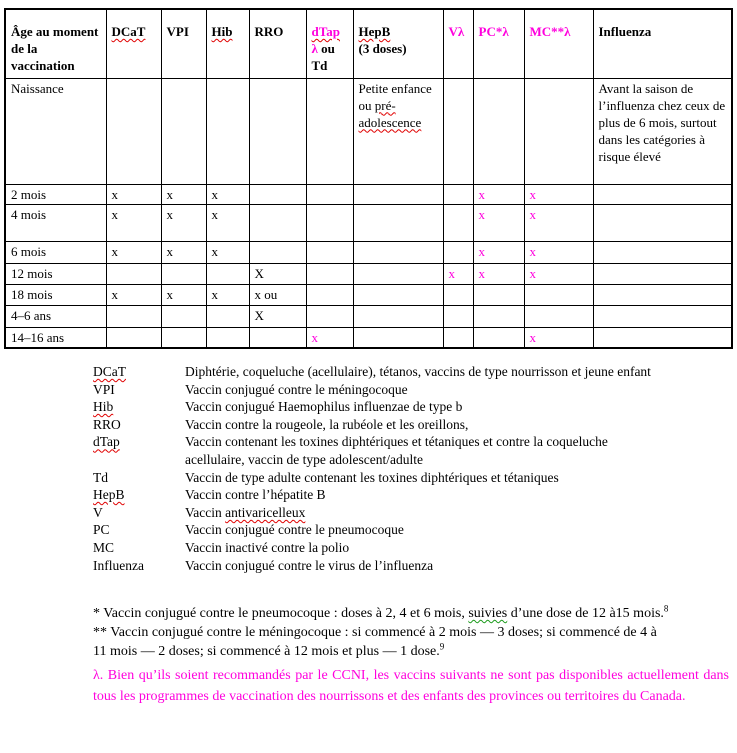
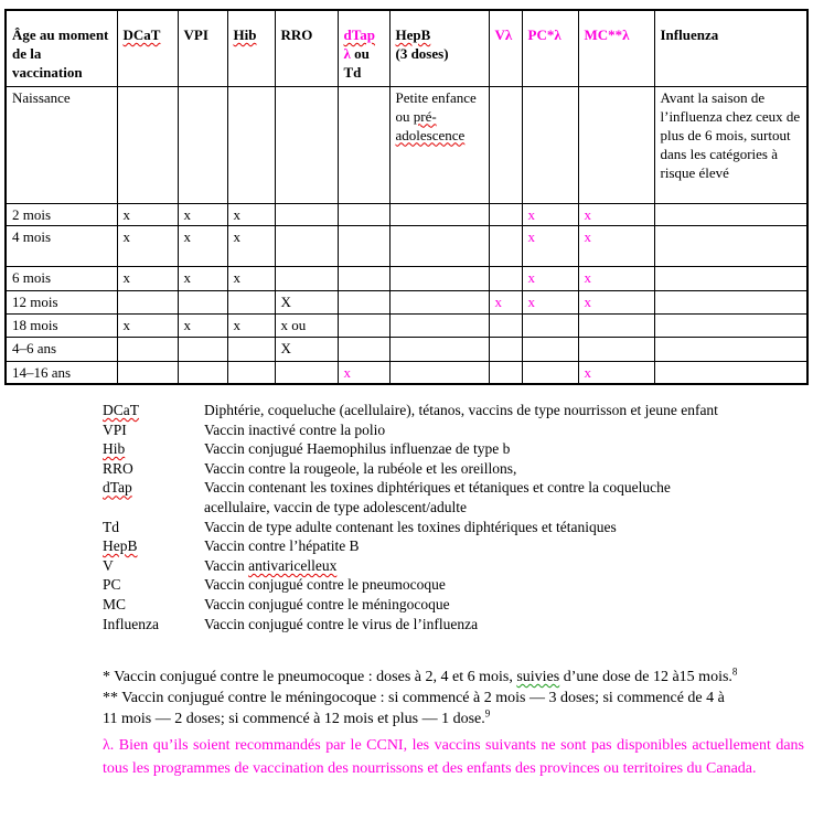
  Âge au moment de la vaccination	DCaT	VPI	Hib	RRO	dTap λ ou Td	HepB(3 doses)	Vλ	PC*λ	MC**λ	Influenza
  Naissance						Petite enfance ou pré-adolescence				Avant la saison de l’influenza chez ceux de plus de 6 mois, surtout dans les catégories à risque élevé
  2 mois	x	x	x					x	x
  4 mois	x	x	x					x	x
  6 mois	x	x	x					x	x
  12 mois				X			x	x	x
  18 mois	x	x	x	x ou
  4–6 ans				X
  14–16 ans					x				x
  DCaT
  Diphtérie, coqueluche (acellulaire), tétanos, vaccins de type nourrisson et jeune enfant
  VPI
- Vaccin conjugué contre le méningocoque
+ Vaccin inactivé contre la polio
  Hib
  Vaccin conjugué Haemophilus influenzae de type b
  RRO
  Vaccin contre la rougeole, la rubéole et les oreillons,
  dTap
  Vaccin contenant les toxines diphtériques et tétaniques et contre la coqueluche acellulaire, vaccin de type adolescent/adulte
  Td
  Vaccin de type adulte contenant les toxines diphtériques et tétaniques
  HepB
  Vaccin contre l’hépatite B
  V
  Vaccin antivaricelleux
  PC
  Vaccin conjugué contre le pneumocoque
  MC
- Vaccin inactivé contre la polio
+ Vaccin conjugué contre le méningocoque
  Influenza
  Vaccin conjugué contre le virus de l’influenza
  * Vaccin conjugué contre le pneumocoque : doses à 2, 4 et 6 mois, suivies d’une dose de 12 à15 mois.8
  ** Vaccin conjugué contre le méningocoque : si commencé à 2 mois — 3 doses; si commencé de 4 à 11 mois — 2 doses; si commencé à 12 mois et plus — 1 dose.9
  λ. Bien qu’ils soient recommandés par le CCNI, les vaccins suivants ne sont pas disponibles actuellement dans tous les programmes de vaccination des nourrissons et des enfants des provinces ou territoires du Canada.
